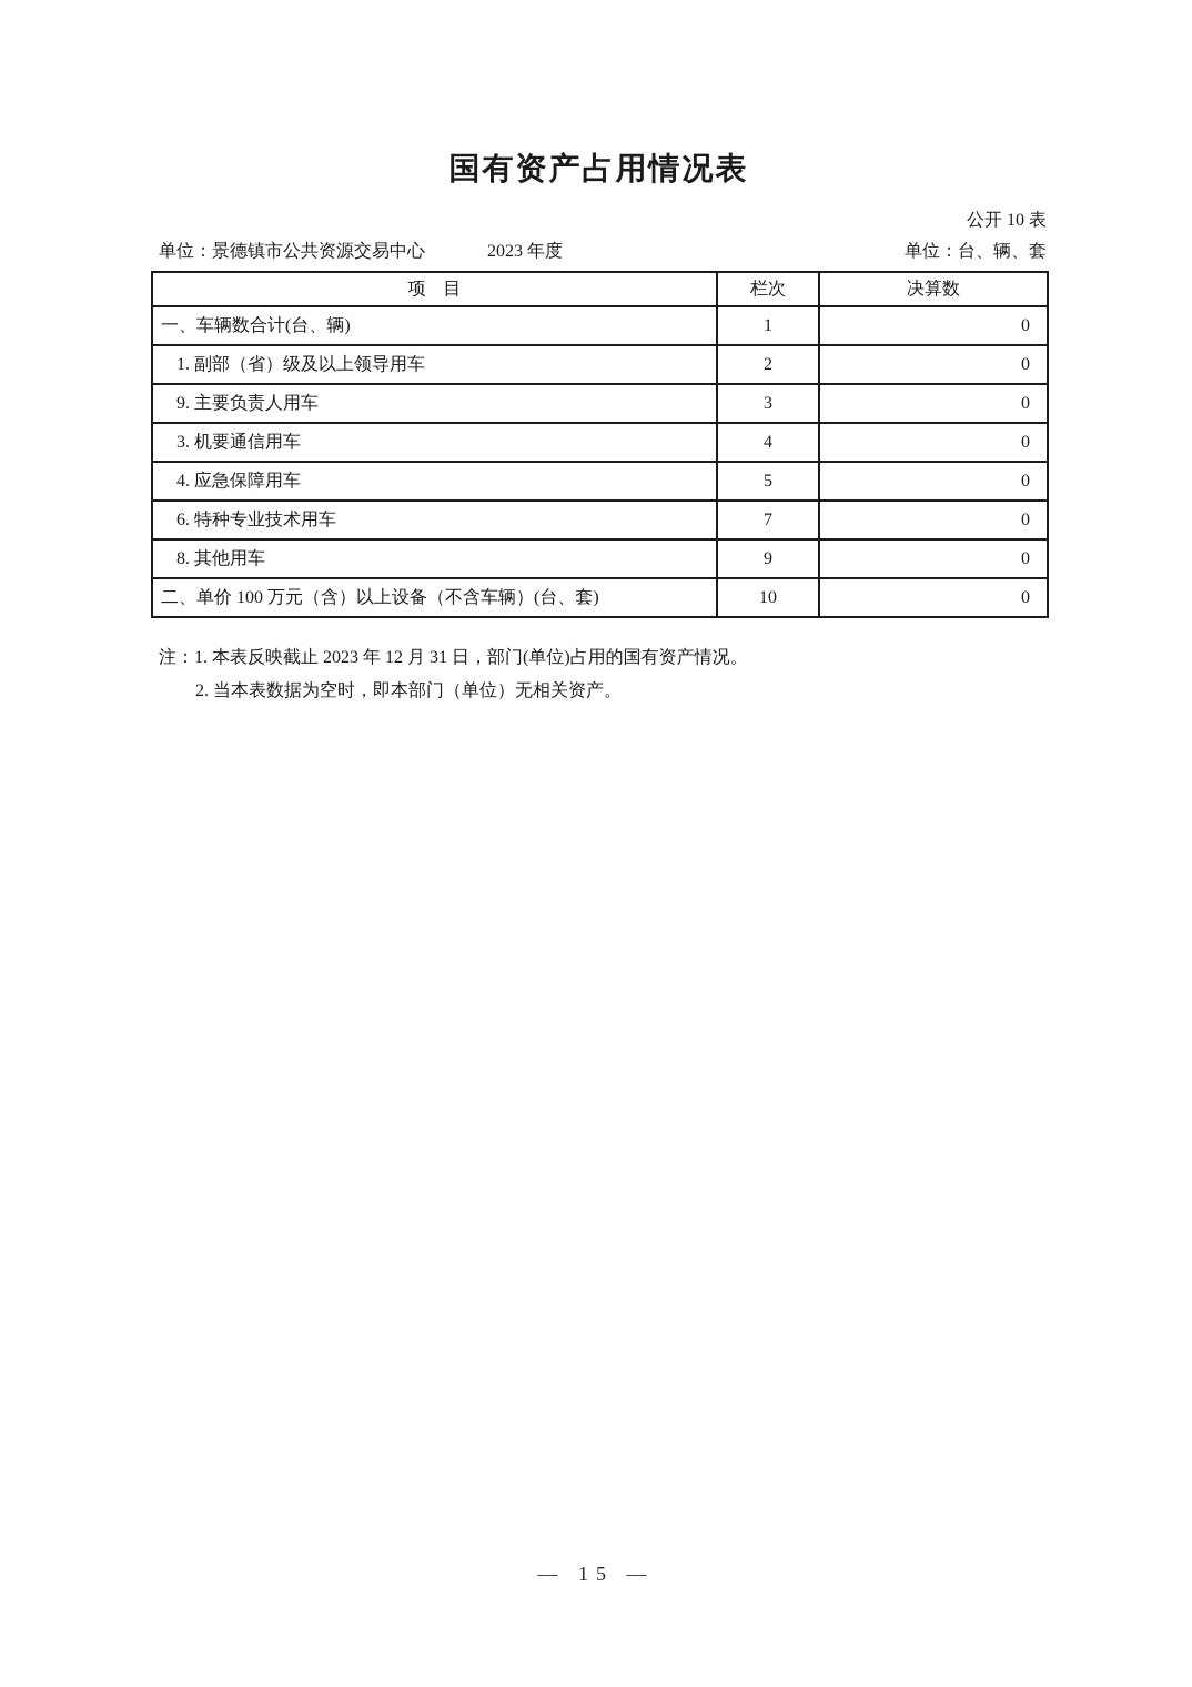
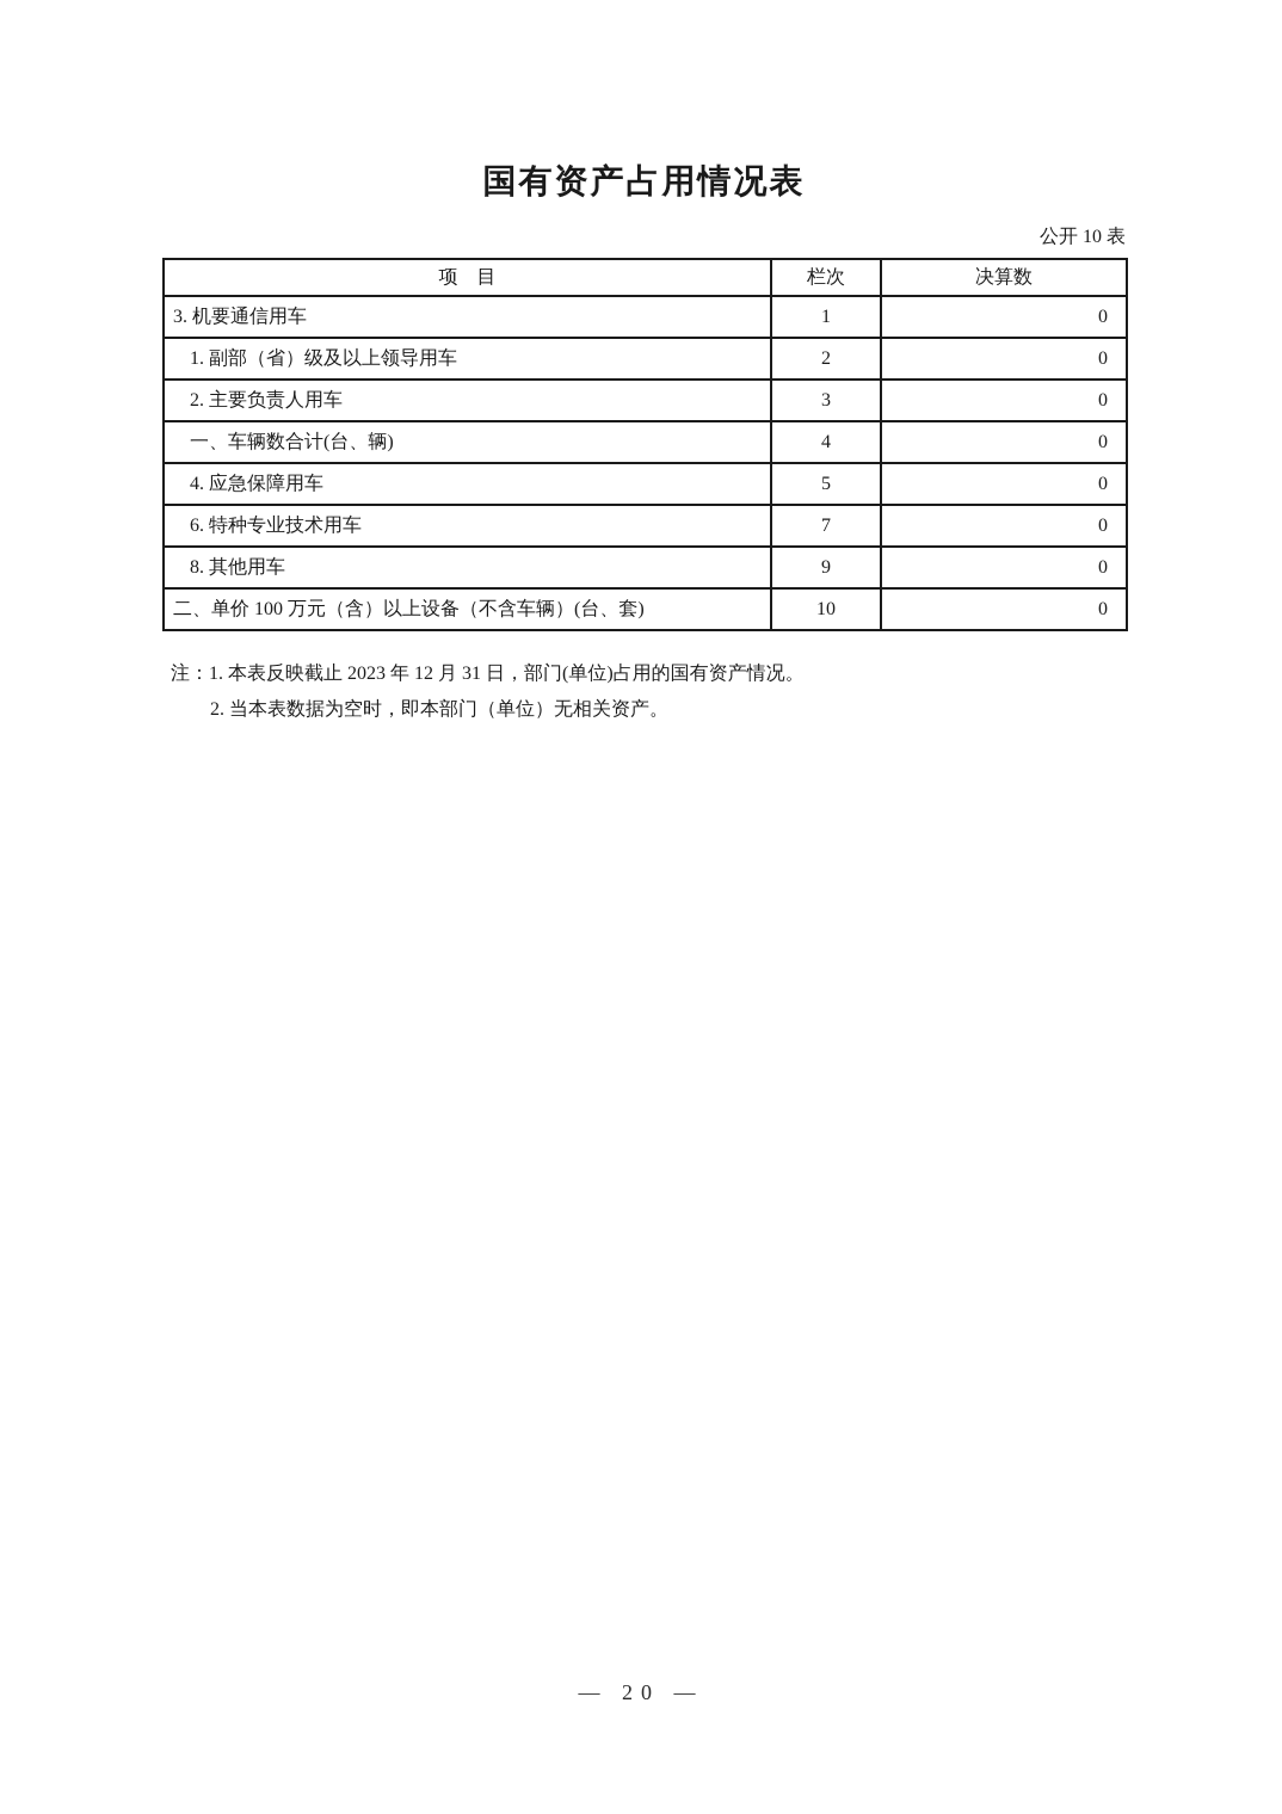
  国有资产占用情况表
  公开 10 表
- 单位：景德镇市公共资源交易中心
- 2023 年度
- 单位：台、辆、套
  项 目	栏次	决算数
- 一、车辆数合计(台、辆)	1	0
+ 3. 机要通信用车	1	0
  1. 副部（省）级及以上领导用车	2	0
- 9. 主要负责人用车	3	0
+ 2. 主要负责人用车	3	0
- 3. 机要通信用车	4	0
+ 一、车辆数合计(台、辆)	4	0
  4. 应急保障用车	5	0
  6. 特种专业技术用车	7	0
  8. 其他用车	9	0
  二、单价 100 万元（含）以上设备（不含车辆）(台、套)	10	0
  注：1. 本表反映截止 2023 年 12 月 31 日，部门(单位)占用的国有资产情况。
  2. 当本表数据为空时，即本部门（单位）无相关资产。
- — 15 —
+ — 20 —
